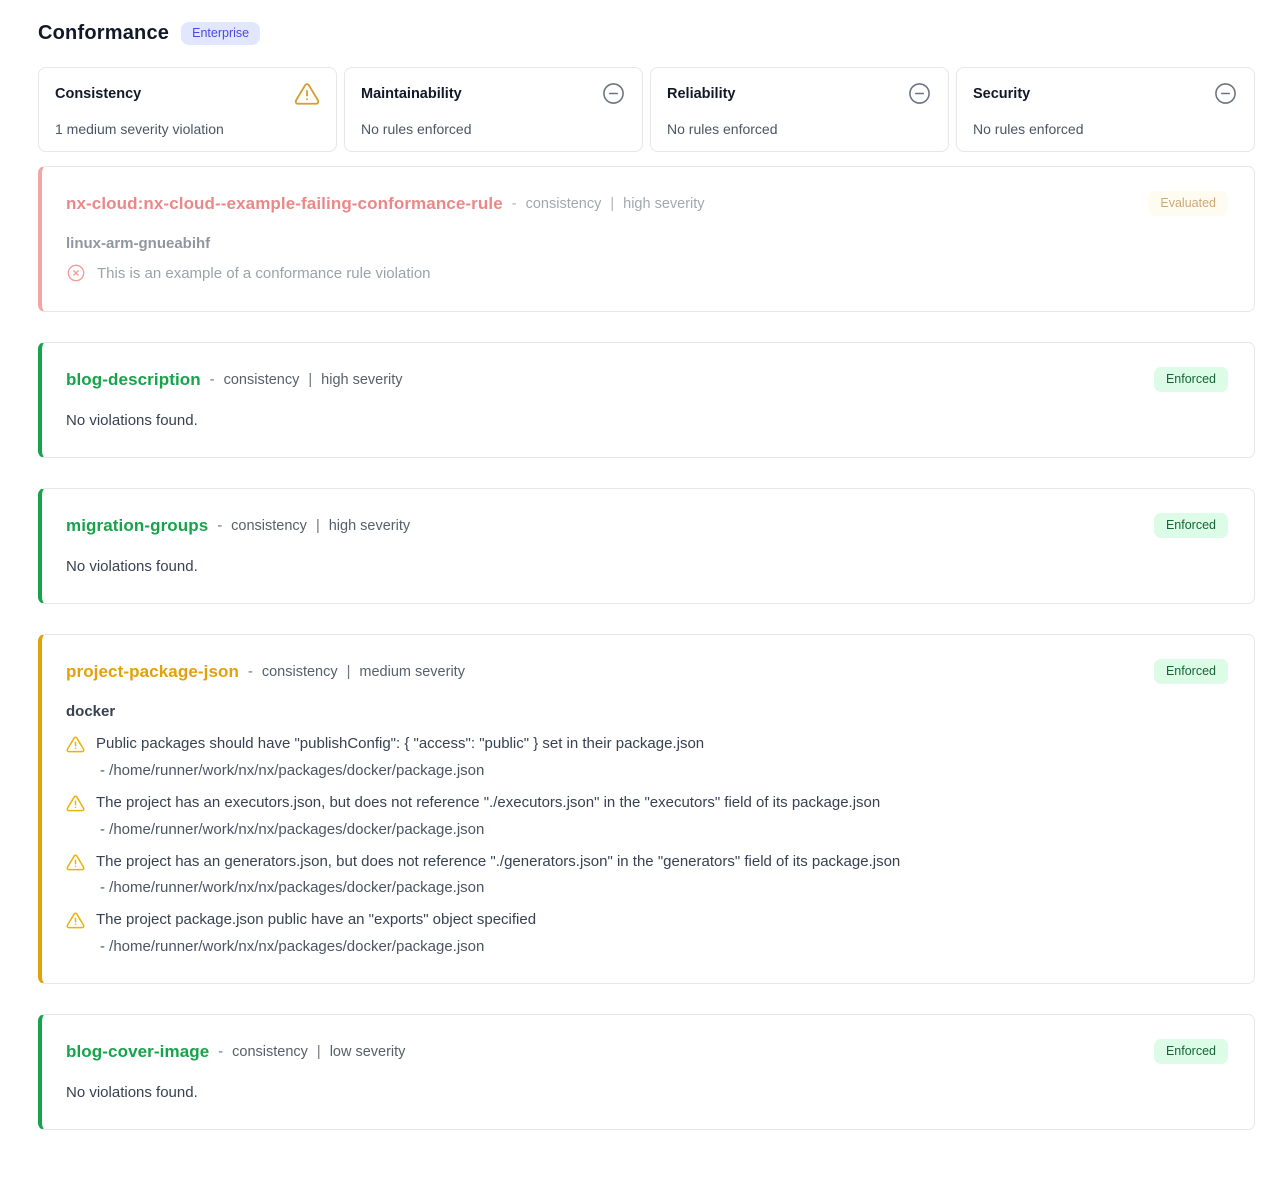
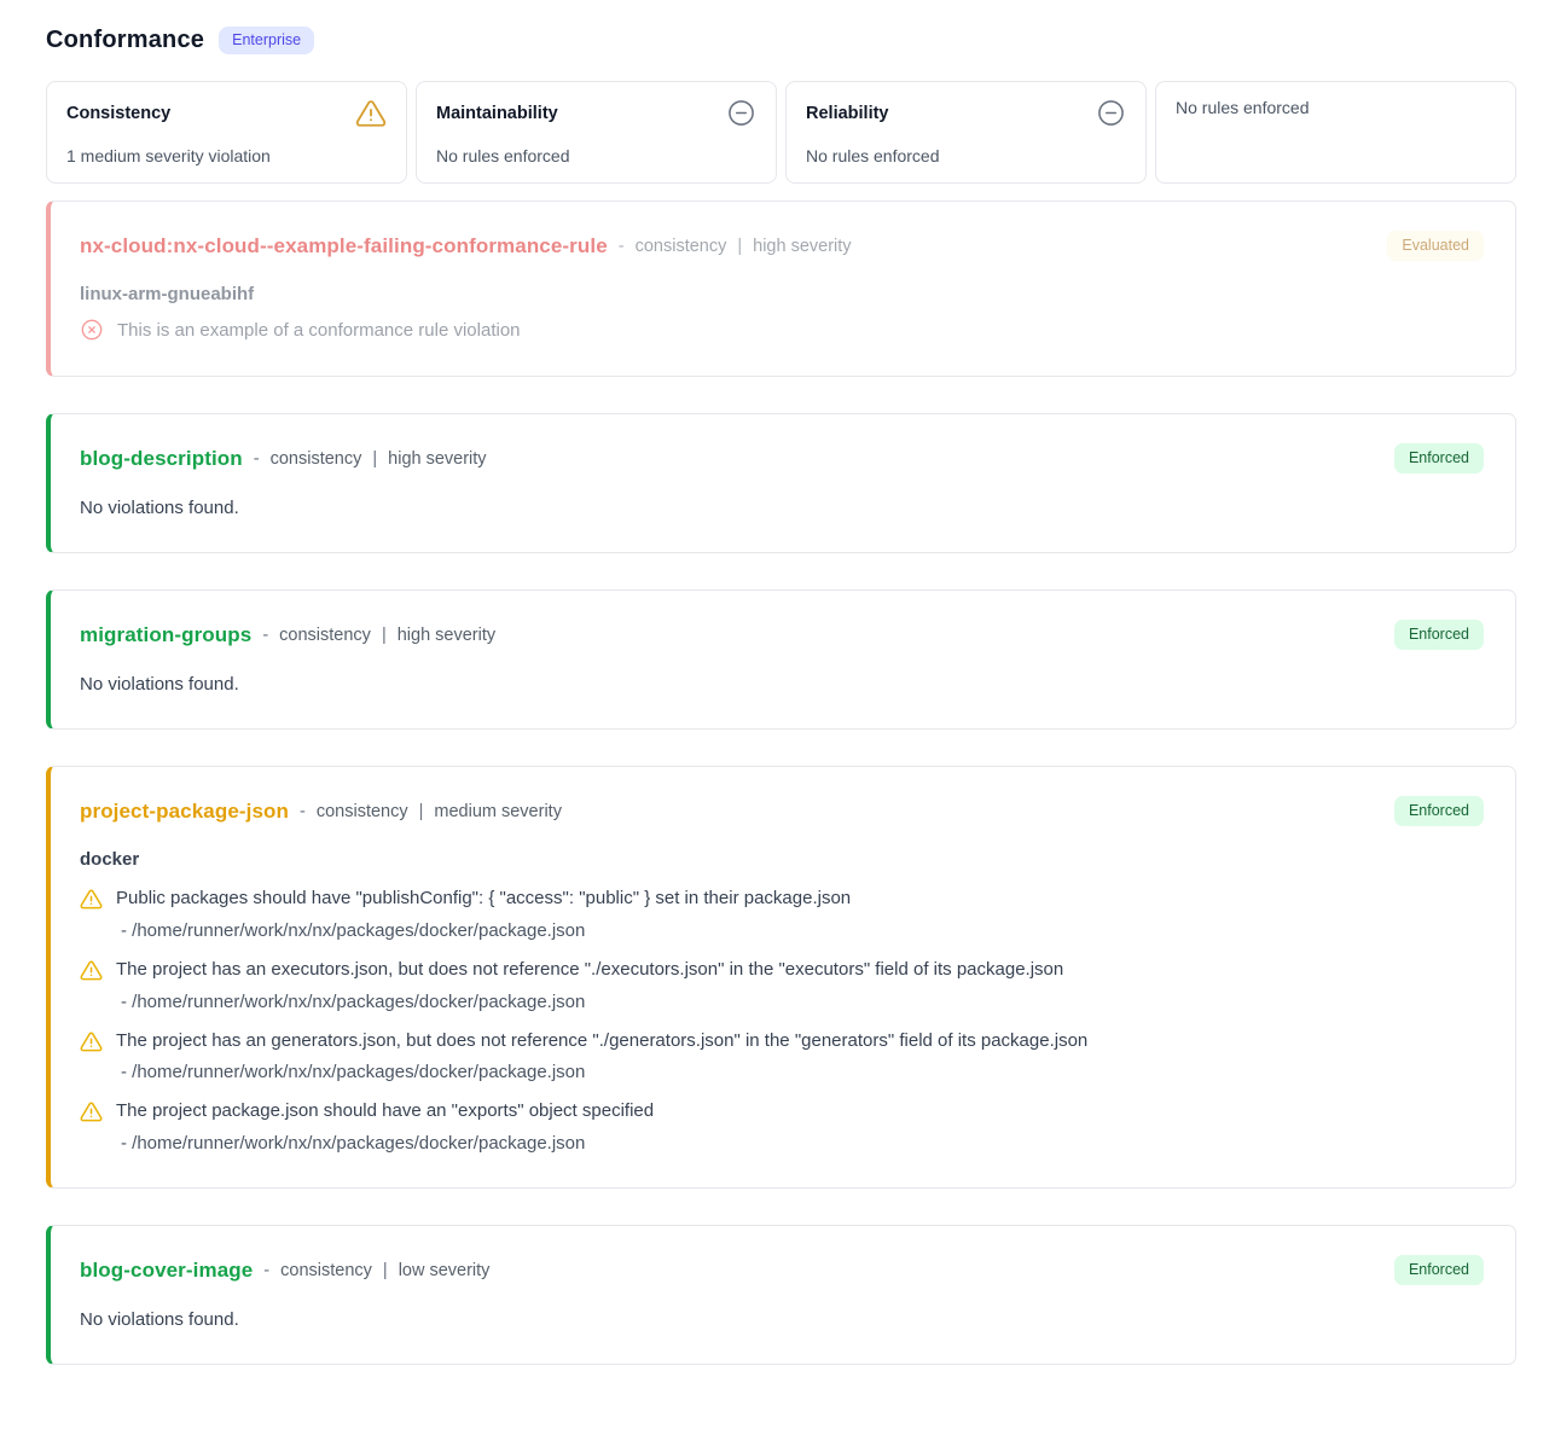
  Conformance
  Enterprise
  Consistency
  1 medium severity violation
  Maintainability
  No rules enforced
  Reliability
  No rules enforced
- Security
  No rules enforced
  nx-cloud:nx-cloud--example-failing-conformance-rule
  -
  consistency
  |
  high severity
  Evaluated
  linux-arm-gnueabihf
  This is an example of a conformance rule violation
  blog-description
  -
  consistency
  |
  high severity
  Enforced
  No violations found.
  migration-groups
  -
  consistency
  |
  high severity
  Enforced
  No violations found.
  project-package-json
  -
  consistency
  |
  medium severity
  Enforced
  docker
  Public packages should have "publishConfig": { "access": "public" } set in their package.json
  - /home/runner/work/nx/nx/packages/docker/package.json
  The project has an executors.json, but does not reference "./executors.json" in the "executors" field of its package.json
  - /home/runner/work/nx/nx/packages/docker/package.json
  The project has an generators.json, but does not reference "./generators.json" in the "generators" field of its package.json
  - /home/runner/work/nx/nx/packages/docker/package.json
- The project package.json public have an "exports" object specified
+ The project package.json should have an "exports" object specified
  - /home/runner/work/nx/nx/packages/docker/package.json
  blog-cover-image
  -
  consistency
  |
  low severity
  Enforced
  No violations found.
